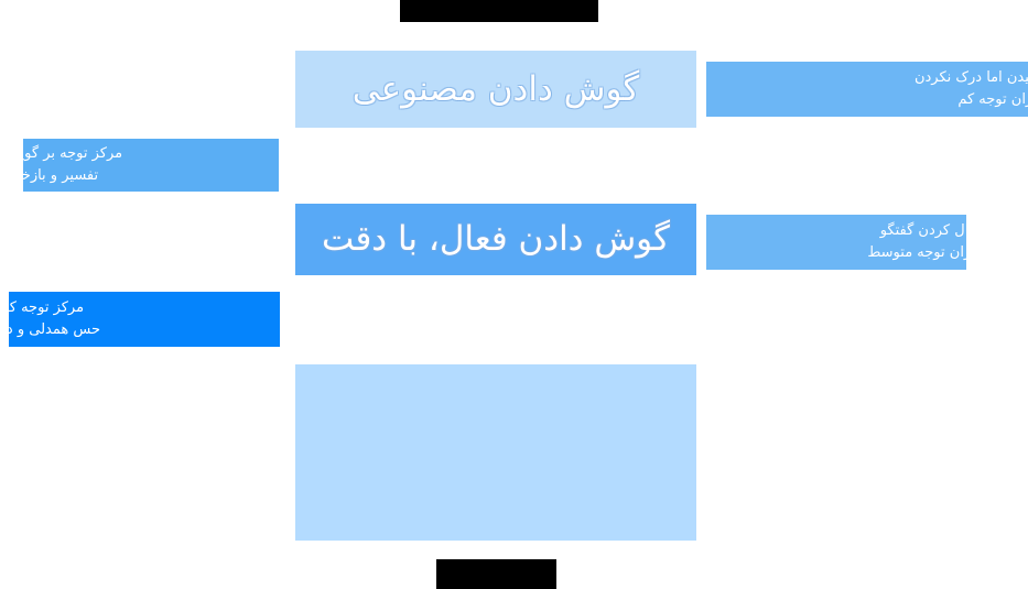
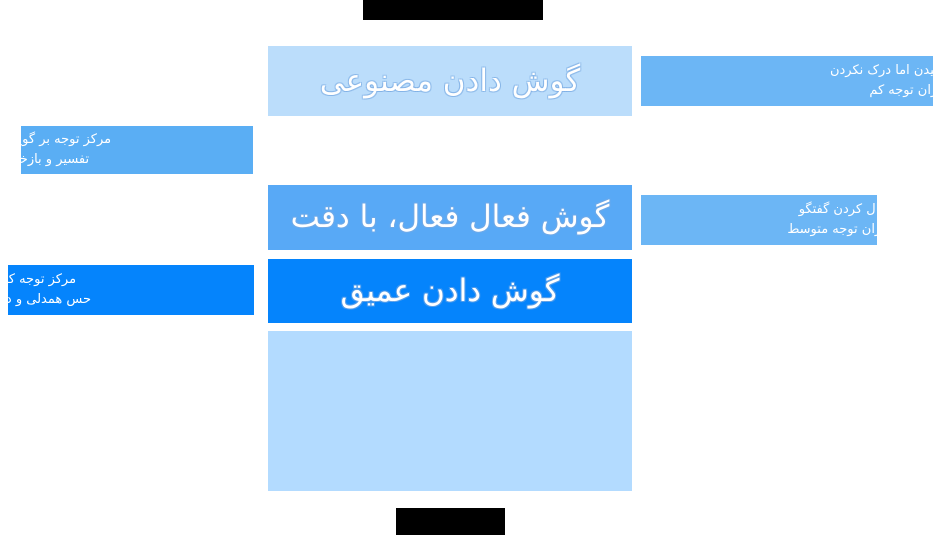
  گوش دادن مصنوعی
- گوش دادن فعال، با دقت
+ گوش فعال فعال، با دقت
+ گوش دادن عمیق
  یدن اما درک نکردن
  ان توجه کم
  ال کردن گفتگو
  زان توجه متوسط
  مرکز توجه بر گوی
  تفسیر و بازخ
  مرکز توجه کا
  حس همدلی و د
